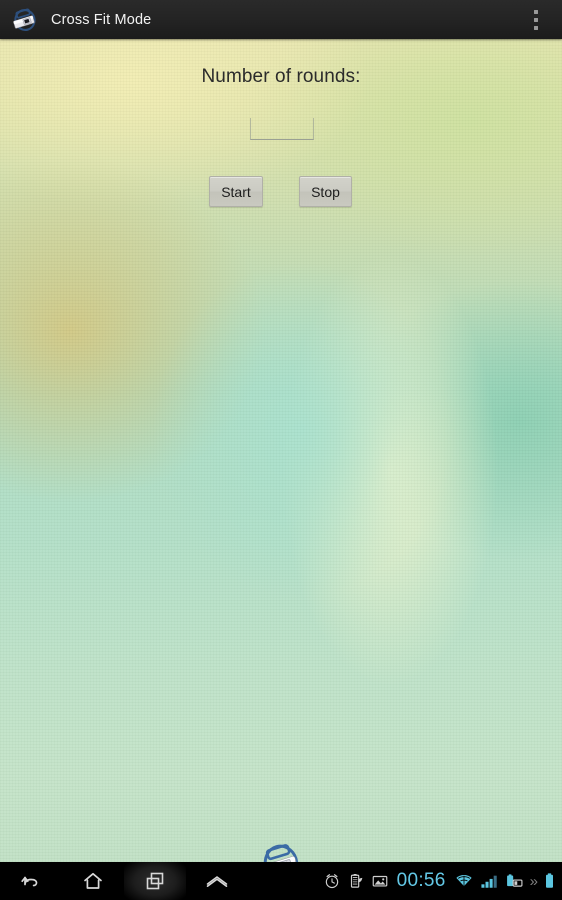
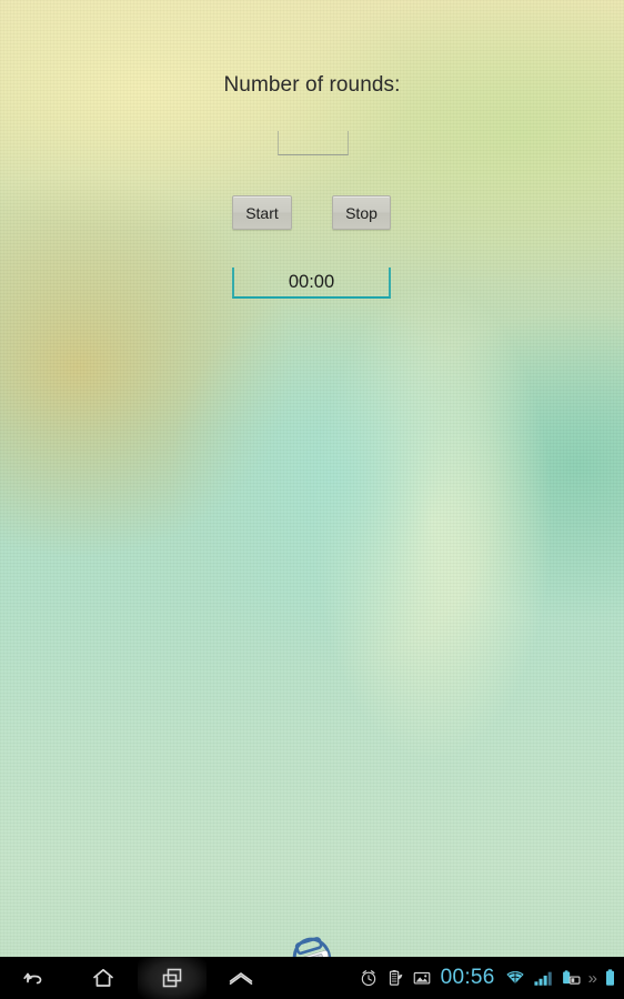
- Cross Fit Mode
  Number of rounds:
  Start
  Stop
+ 00:00
  00:56
  »
